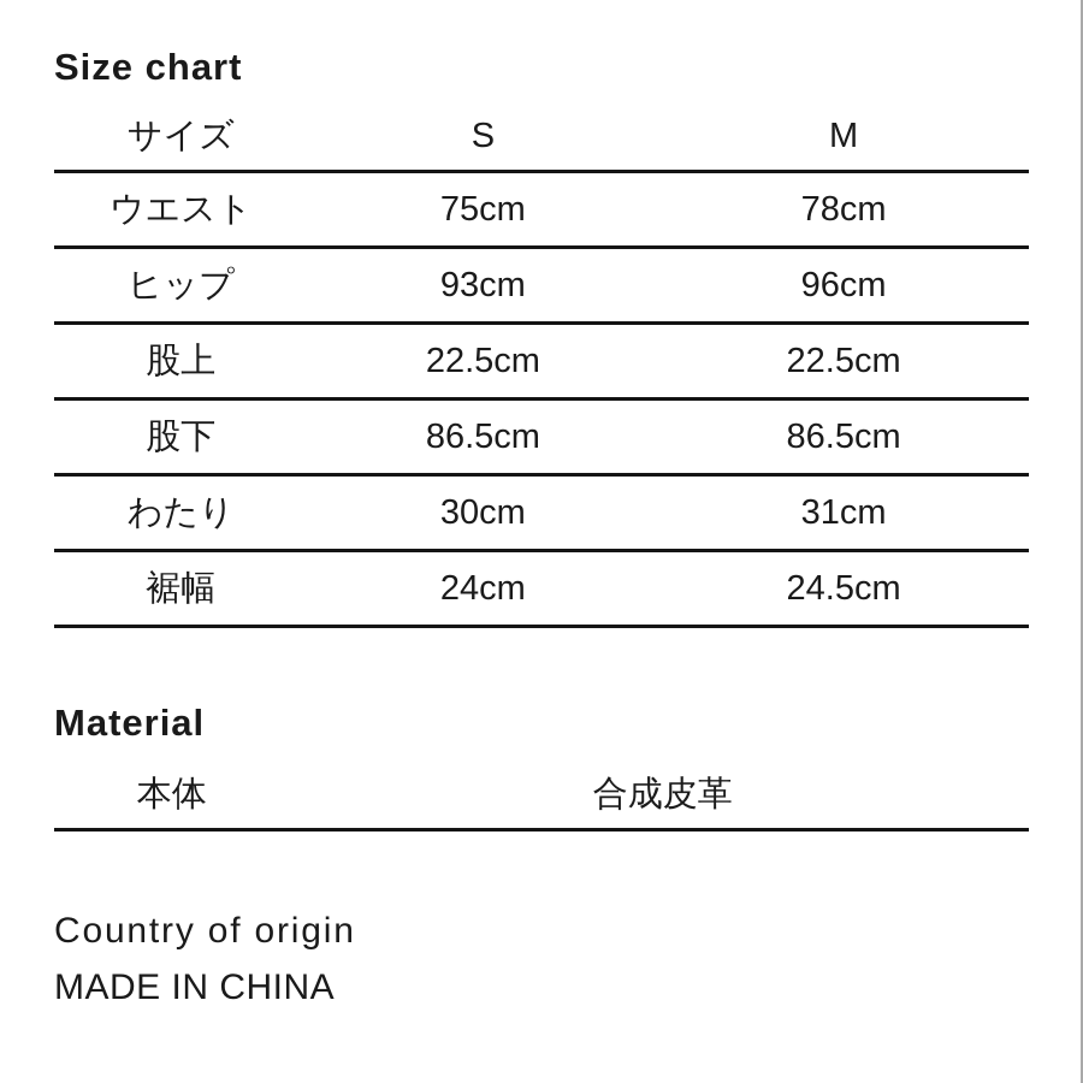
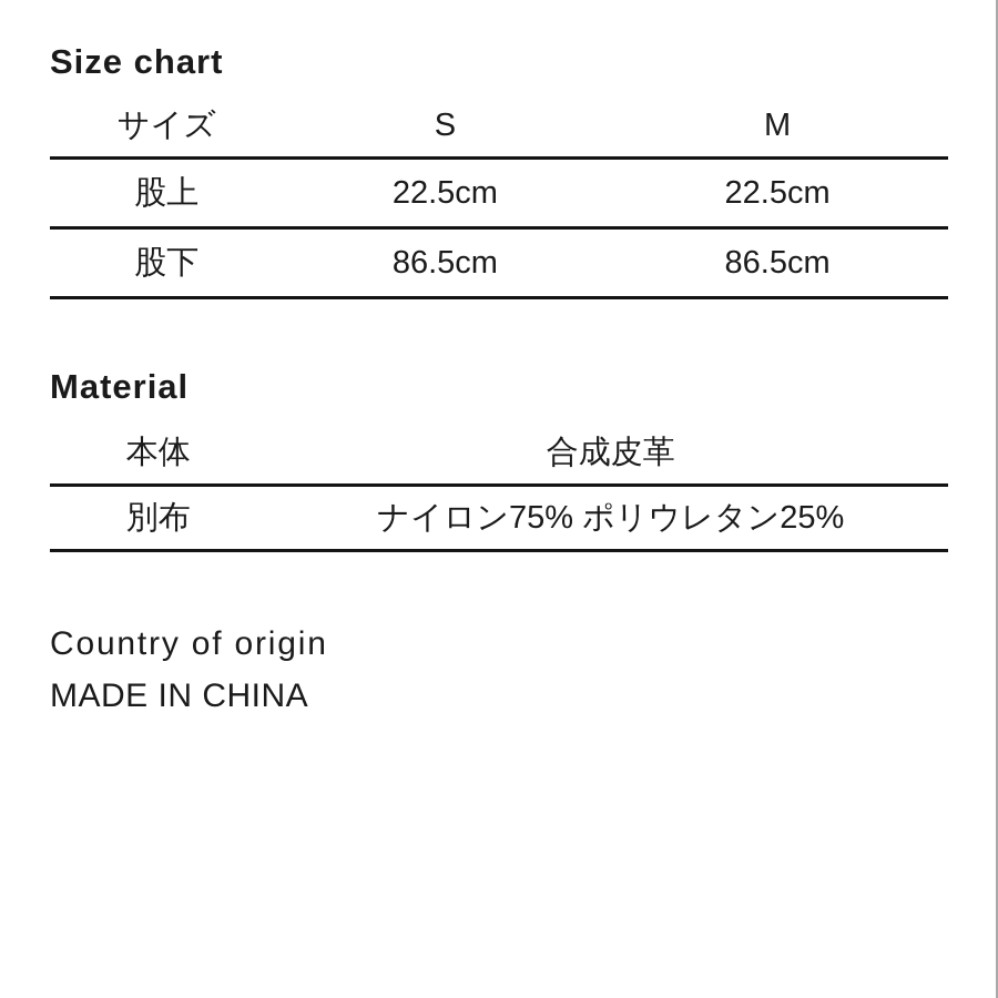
  Size chart
  サイズ	S	M
- ウエスト	75cm	78cm
- ヒップ	93cm	96cm
  股上	22.5cm	22.5cm
  股下	86.5cm	86.5cm
- わたり	30cm	31cm
- 裾幅	24cm	24.5cm
  Material
  本体	合成皮革
+ 別布	ナイロン75% ポリウレタン25%
  Country of origin
  MADE IN CHINA
